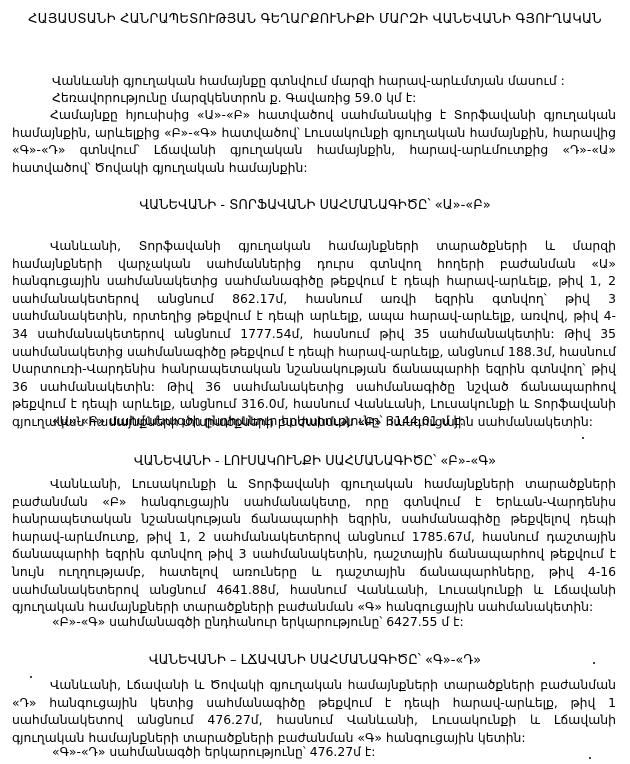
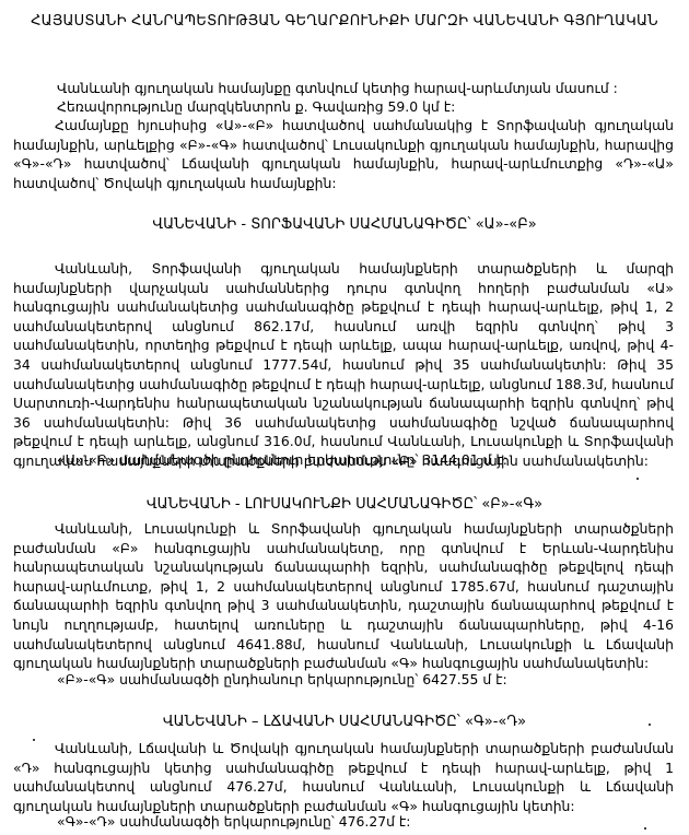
  ՀԱՅԱՍՏԱՆԻ ՀԱՆՐԱՊԵՏՈՒԹՅԱՆ ԳԵՂԱՐՔՈՒՆԻՔԻ ՄԱՐԶԻ ՎԱՆԵՎԱՆԻ ԳՅՈՒՂԱԿԱՆ
- Վանևանի գյուղական համայնքը գտնվում մարզի հարավ-արևմտյան մասում :
+ Վանևանի գյուղական համայնքը գտնվում կետից հարավ-արևմտյան մասում :
  Հեռավորությունը մարզկենտրոն ք. Գավառից 59.0 կմ է:
- Համայնքը հյուսիսից «Ա»-«Բ» հատվածով սահմանակից է Տորֆավանի գյուղական համայնքին, արևելքից «Բ»-«Գ» հատվածով՝ Լուսակունքի գյուղական համայնքին, հարավից «Գ»-«Դ» գտնվում՝ Լճավանի գյուղական համայնքին, հարավ-արևմուտքից «Դ»-«Ա» հատվածով՝ Ծովակի գյուղական համայնքին:
+ Համայնքը հյուսիսից «Ա»-«Բ» հատվածով սահմանակից է Տորֆավանի գյուղական համայնքին, արևելքից «Բ»-«Գ» հատվածով՝ Լուսակունքի գյուղական համայնքին, հարավից «Գ»-«Դ» հատվածով՝ Լճավանի գյուղական համայնքին, հարավ-արևմուտքից «Դ»-«Ա» հատվածով՝ Ծովակի գյուղական համայնքին:
  ՎԱՆԵՎԱՆԻ - ՏՈՐՖԱՎԱՆԻ ՍԱՀՄԱՆԱԳԻԾԸ՝ «Ա»-«Բ»
  Վանևանի, Տորֆավանի գյուղական համայնքների տարածքների և մարզի համայնքների վարչական սահմաններից դուրս գտնվող հողերի բաժանման «Ա» հանգուցային սահմանակետից սահմանագիծը թեքվում է դեպի հարավ-արևելք, թիվ 1, 2 սահմանակետերով անցնում 862.17մ, հասնում առվի եզրին գտնվող՝ թիվ 3 սահմանակետին, որտեղից թեքվում է դեպի արևելք, ապա հարավ-արևելք, առվով, թիվ 4-34 սահմանակետերով անցնում 1777.54մ, հասնում թիվ 35 սահմանակետին: Թիվ 35 սահմանակետից սահմանագիծը թեքվում է դեպի հարավ-արևելք, անցնում 188.3մ, հասնում Սարտուռի-Վարդենիս հանրապետական նշանակության ճանապարհի եզրին գտնվող՝ թիվ 36 սահմանակետին: Թիվ 36 սահմանակետից սահմանագիծը նշված ճանապարհով թեքվում է դեպի արևելք, անցնում 316.0մ, հասնում Վանևանի, Լուսակունքի և Տորֆավանի գյուղական համայնքների տարածքների բաժանման «Բ» հանգուցային սահմանակետին:
  «Ա»-«Բ» սահմանագծի ընդհանուր երկարությունը՝ 3144.01 մ է:
  ՎԱՆԵՎԱՆԻ - ԼՈՒՍԱԿՈՒՆՔԻ ՍԱՀՄԱՆԱԳԻԾԸ՝ «Բ»-«Գ»
  Վանևանի, Լուսակունքի և Տորֆավանի գյուղական համայնքների տարածքների բաժանման «Բ» հանգուցային սահմանակետը, որը գտնվում է Երևան-Վարդենիս հանրապետական նշանակության ճանապարհի եզրին, սահմանագիծը թեքվելով դեպի հարավ-արևմուտք, թիվ 1, 2 սահմանակետերով անցնում 1785.67մ, հասնում դաշտային ճանապարհի եզրին գտնվող թիվ 3 սահմանակետին, դաշտային ճանապարհով թեքվում է նույն ուղղությամբ, հատելով առուները և դաշտային ճանապարհները, թիվ 4-16 սահմանակետերով անցնում 4641.88մ, հասնում Վանևանի, Լուսակունքի և Լճավանի գյուղական համայնքների տարածքների բաժանման «Գ» հանգուցային սահմանակետին:
  «Բ»-«Գ» սահմանագծի ընդհանուր երկարությունը՝ 6427.55 մ է:
  ՎԱՆԵՎԱՆԻ – ԼՃԱՎԱՆԻ ՍԱՀՄԱՆԱԳԻԾԸ՝ «Գ»-«Դ»
  Վանևանի, Լճավանի և Ծովակի գյուղական համայնքների տարածքների բաժանման «Դ» հանգուցային կետից սահմանագիծը թեքվում է դեպի հարավ-արևելք, թիվ 1 սահմանակետով անցնում 476.27մ, հասնում Վանևանի, Լուսակունքի և Լճավանի գյուղական համայնքների տարածքների բաժանման «Գ» հանգուցային կետին:
  «Գ»-«Դ» սահմանագծի երկարությունը՝ 476.27մ է:
